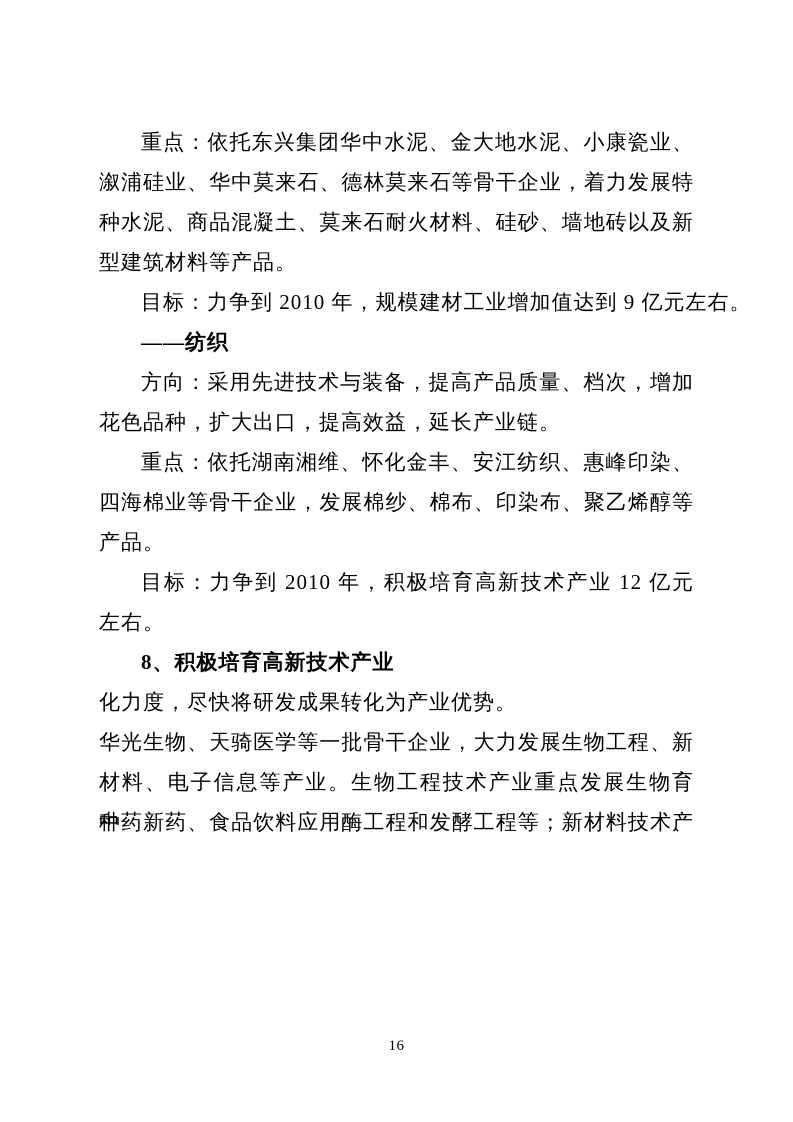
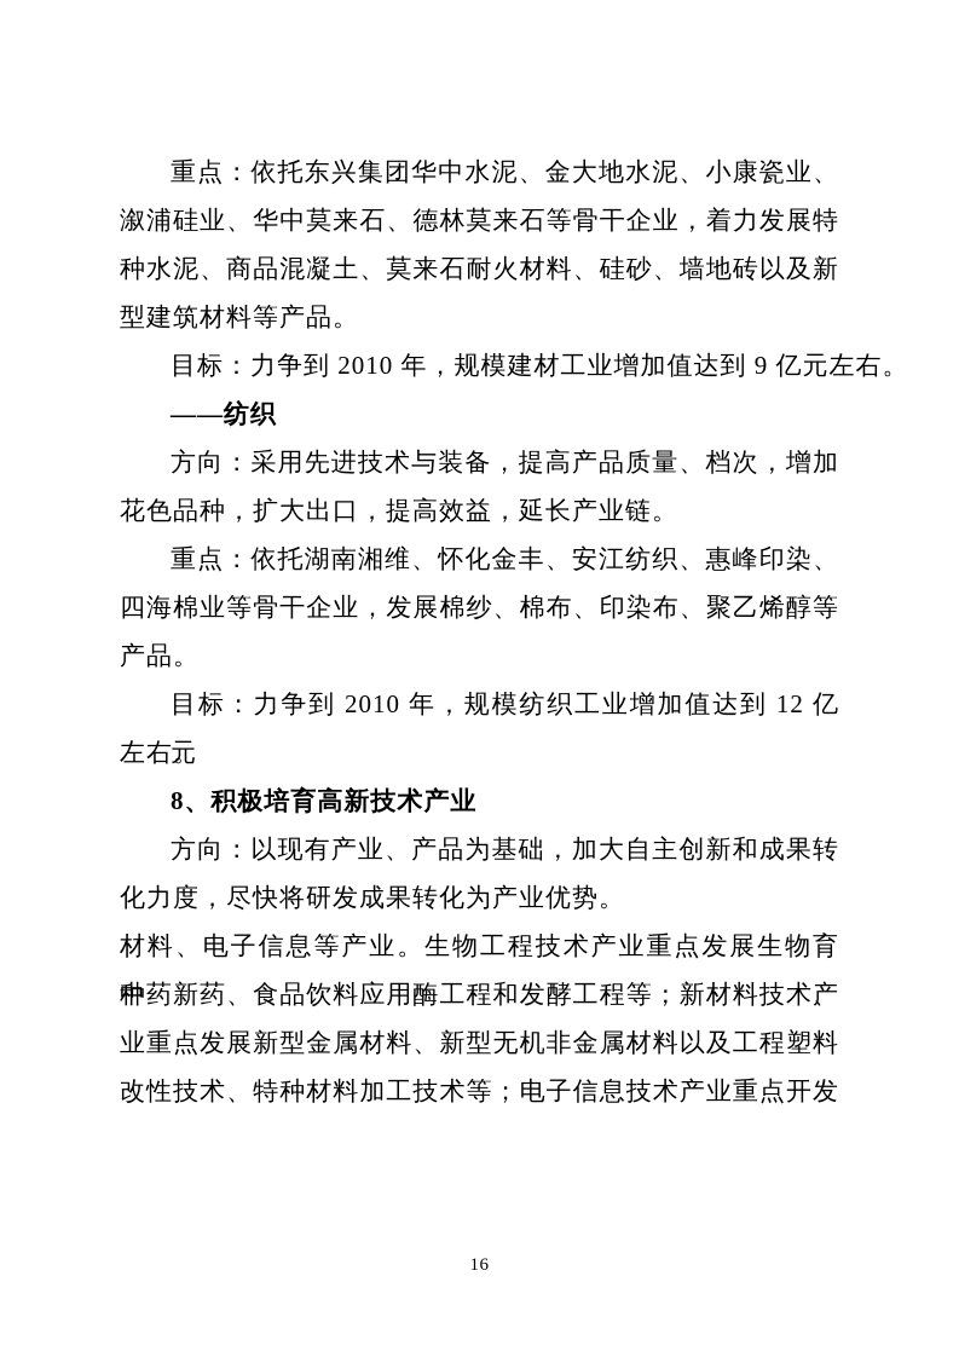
  重点：依托东兴集团华中水泥、金大地水泥、小康瓷业、
  溆浦硅业、华中莫来石、德林莫来石等骨干企业，着力发展特
  种水泥、商品混凝土、莫来石耐火材料、硅砂、墙地砖以及新
  型建筑材料等产品。
  目标：力争到 2010 年，规模建材工业增加值达到 9 亿元左右。
  ——纺织
  方向：采用先进技术与装备，提高产品质量、档次，增加
  花色品种，扩大出口，提高效益，延长产业链。
  重点：依托湖南湘维、怀化金丰、安江纺织、惠峰印染、
  四海棉业等骨干企业，发展棉纱、棉布、印染布、聚乙烯醇等
  产品。
- 目标：力争到 2010 年，积极培育高新技术产业 12 亿元
+ 目标：力争到 2010 年，规模纺织工业增加值达到 12 亿元
  左右。
  8、积极培育高新技术产业
+ 方向：以现有产业、产品为基础，加大自主创新和成果转
  化力度，尽快将研发成果转化为产业优势。
- 华光生物、天骑医学等一批骨干企业，大力发展生物工程、新
  材料、电子信息等产业。生物工程技术产业重点发展生物育种、
  中药新药、食品饮料应用酶工程和发酵工程等；新材料技术产
+ 业重点发展新型金属材料、新型无机非金属材料以及工程塑料
+ 改性技术、特种材料加工技术等；电子信息技术产业重点开发
  16
